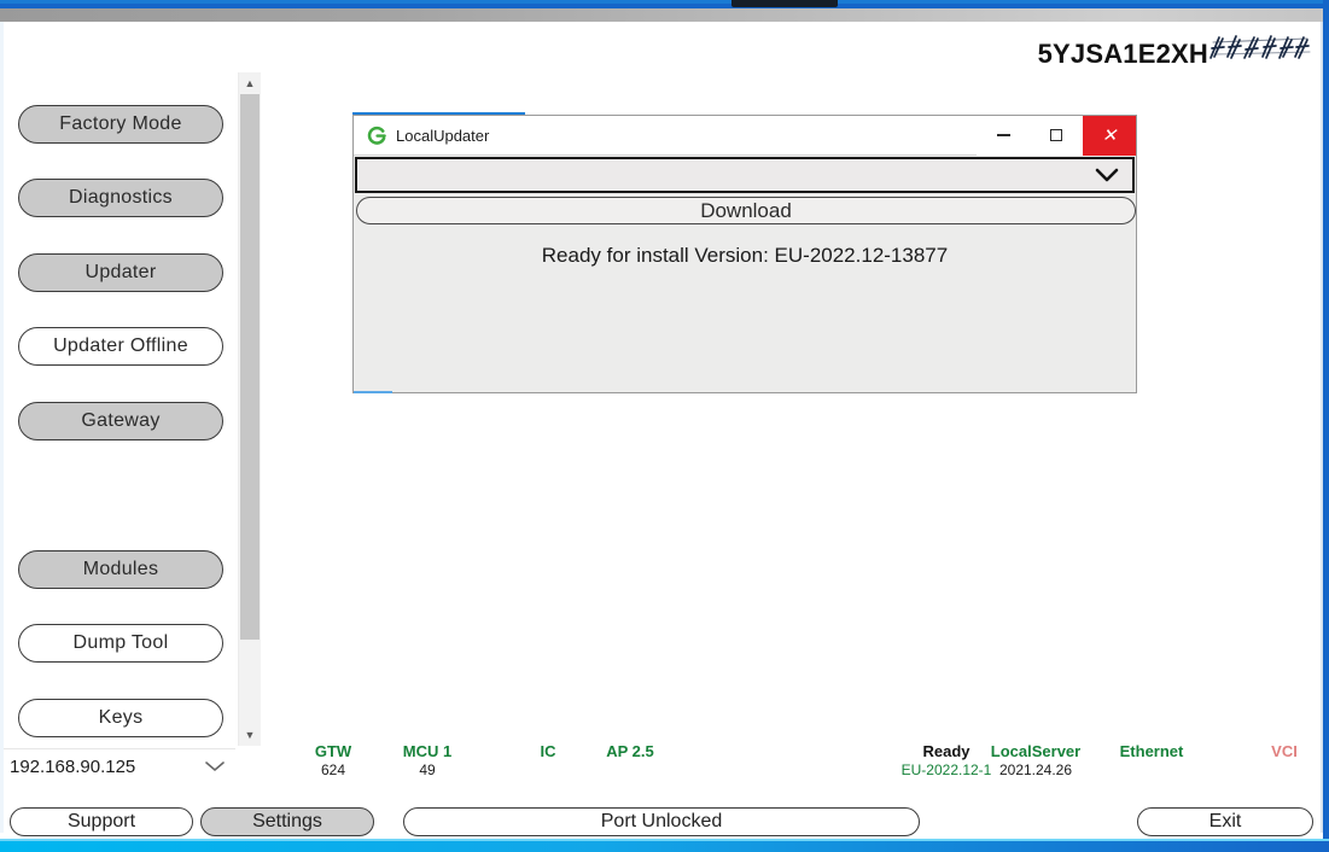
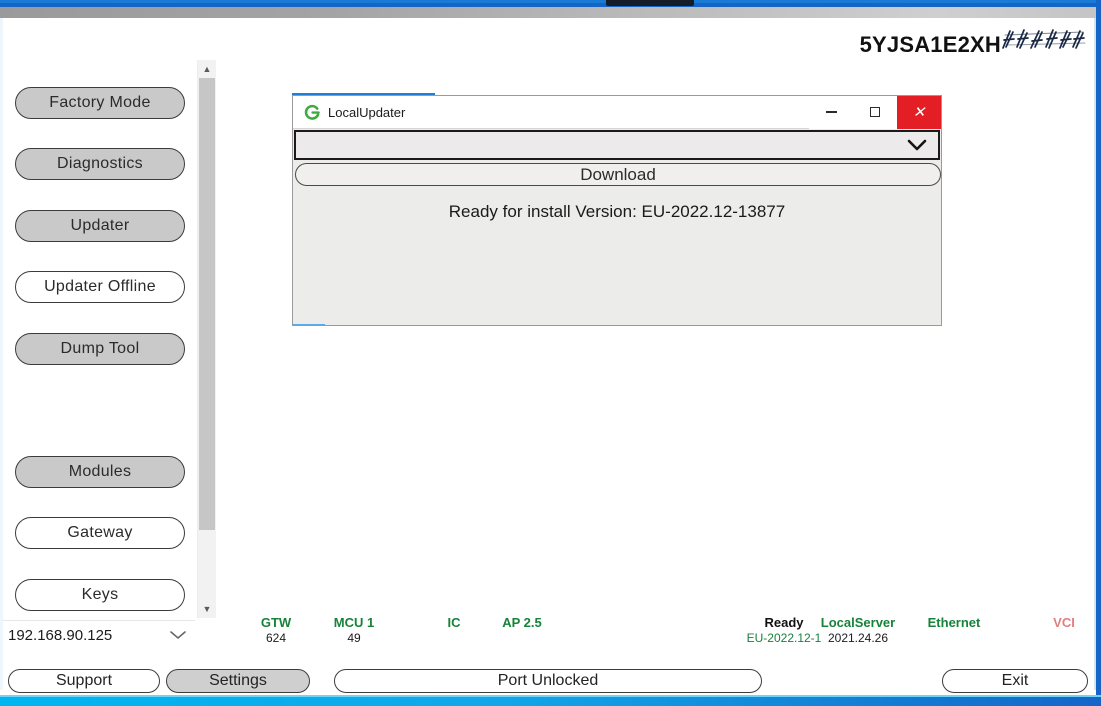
  5YJSA1E2XH
  Factory Mode
  Diagnostics
  Updater
  Updater Offline
- Gateway
+ Dump Tool
  Modules
- Dump Tool
+ Gateway
  Keys
  ▲
  ▼
  192.168.90.125
  LocalUpdater
  ✕
  Download
  Ready for install Version: EU-2022.12-13877
  GTW
  624
  MCU 1
  49
  IC
  AP 2.5
  Ready
  EU-2022.12-1
  LocalServer
  2021.24.26
  Ethernet
  VCI
  Support
  Settings
  Port Unlocked
  Exit
